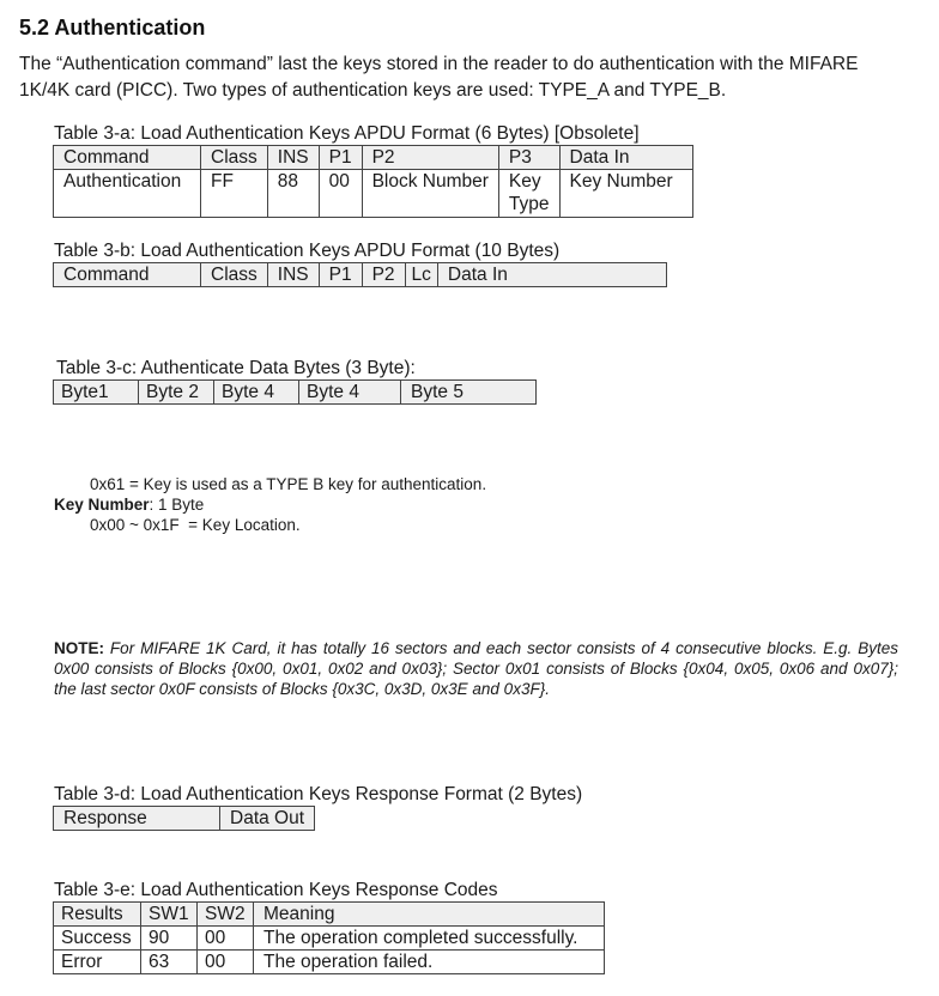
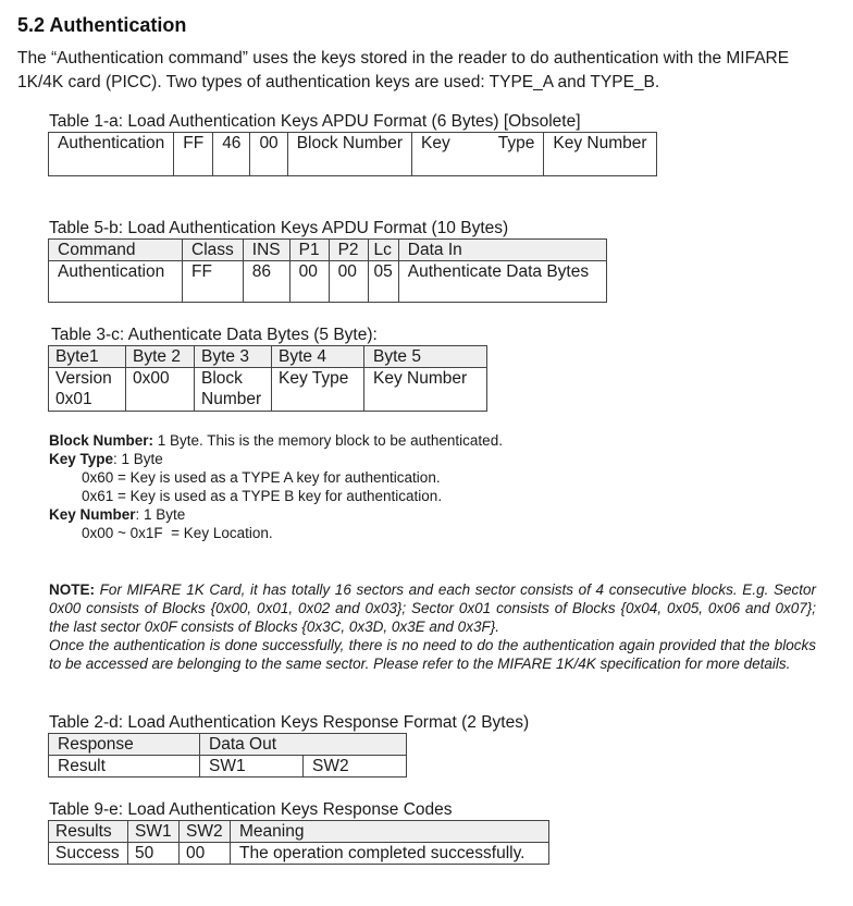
  5.2 Authentication
- The “Authentication command” last the keys stored in the reader to do authentication with the MIFARE 1K/4K card (PICC). Two types of authentication keys are used: TYPE_A and TYPE_B.
+ The “Authentication command” uses the keys stored in the reader to do authentication with the MIFARE 1K/4K card (PICC). Two types of authentication keys are used: TYPE_A and TYPE_B.
- Table 3-a: Load Authentication Keys APDU Format (6 Bytes) [Obsolete]
+ Table 1-a: Load Authentication Keys APDU Format (6 Bytes) [Obsolete]
- Command	Class	INS	P1	P2	P3	Data In
- Authentication	FF	88	00	Block Number	Key Type	Key Number
+ Authentication	FF	46	00	Block Number	Key Type	Key Number
- Table 3-b: Load Authentication Keys APDU Format (10 Bytes)
+ Table 5-b: Load Authentication Keys APDU Format (10 Bytes)
  Command	Class	INS	P1	P2	Lc	Data In
+ Authentication	FF	86	00	00	05	Authenticate Data Bytes
- Table 3-c: Authenticate Data Bytes (3 Byte):
+ Table 3-c: Authenticate Data Bytes (5 Byte):
- Byte1	Byte 2	Byte 4	Byte 4	Byte 5
+ Byte1	Byte 2	Byte 3	Byte 4	Byte 5
+ Version 0x01	0x00	Block Number	Key Type	Key Number
+ Block Number: 1 Byte. This is the memory block to be authenticated.
+ Key Type: 1 Byte
+ 0x60 = Key is used as a TYPE A key for authentication.
  0x61 = Key is used as a TYPE B key for authentication.
  Key Number: 1 Byte
  0x00 ~ 0x1F = Key Location.
- NOTE: For MIFARE 1K Card, it has totally 16 sectors and each sector consists of 4 consecutive blocks. E.g. Bytes 0x00 consists of Blocks {0x00, 0x01, 0x02 and 0x03}; Sector 0x01 consists of Blocks {0x04, 0x05, 0x06 and 0x07}; the last sector 0x0F consists of Blocks {0x3C, 0x3D, 0x3E and 0x3F}.
+ NOTE: For MIFARE 1K Card, it has totally 16 sectors and each sector consists of 4 consecutive blocks. E.g. Sector 0x00 consists of Blocks {0x00, 0x01, 0x02 and 0x03}; Sector 0x01 consists of Blocks {0x04, 0x05, 0x06 and 0x07}; the last sector 0x0F consists of Blocks {0x3C, 0x3D, 0x3E and 0x3F}.
+ Once the authentication is done successfully, there is no need to do the authentication again provided that the blocks to be accessed are belonging to the same sector. Please refer to the MIFARE 1K/4K specification for more details.
- Table 3-d: Load Authentication Keys Response Format (2 Bytes)
+ Table 2-d: Load Authentication Keys Response Format (2 Bytes)
  Response	Data Out
+ Result	SW1	SW2
- Table 3-e: Load Authentication Keys Response Codes
+ Table 9-e: Load Authentication Keys Response Codes
  Results	SW1	SW2	Meaning
- Success	90	00	The operation completed successfully.
+ Success	50	00	The operation completed successfully.
- Error	63	00	The operation failed.
